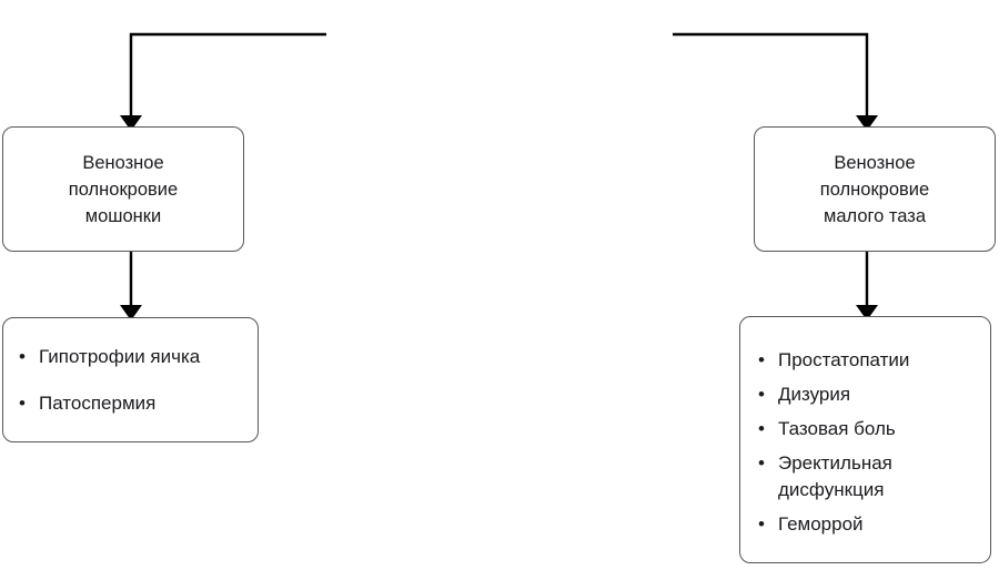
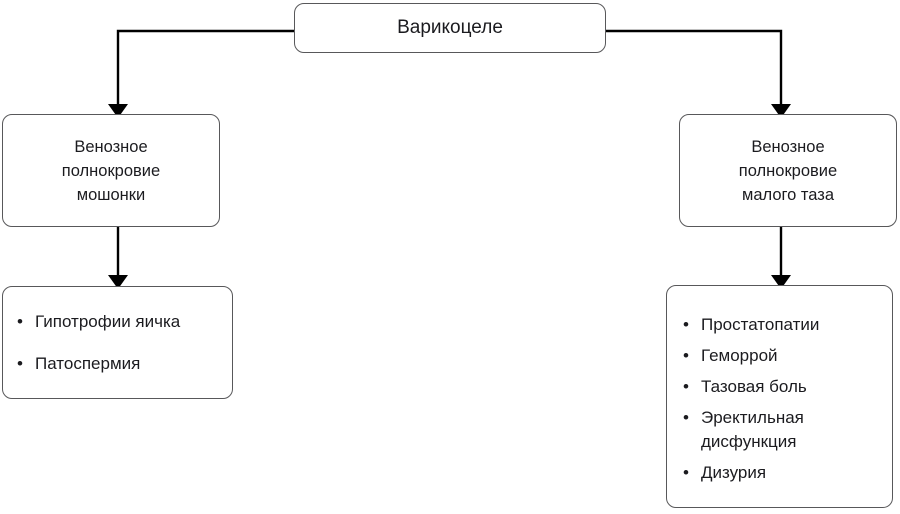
+ Варикоцеле
  Венозное
  полнокровие
  мошонки
  Венозное
  полнокровие
  малого таза
  •
  Гипотрофии яичка
  •
  Патоспермия
  •
  Простатопатии
  •
- Дизурия
+ Геморрой
  •
  Тазовая боль
  •
  Эректильная дисфункция
  •
- Геморрой
+ Дизурия
